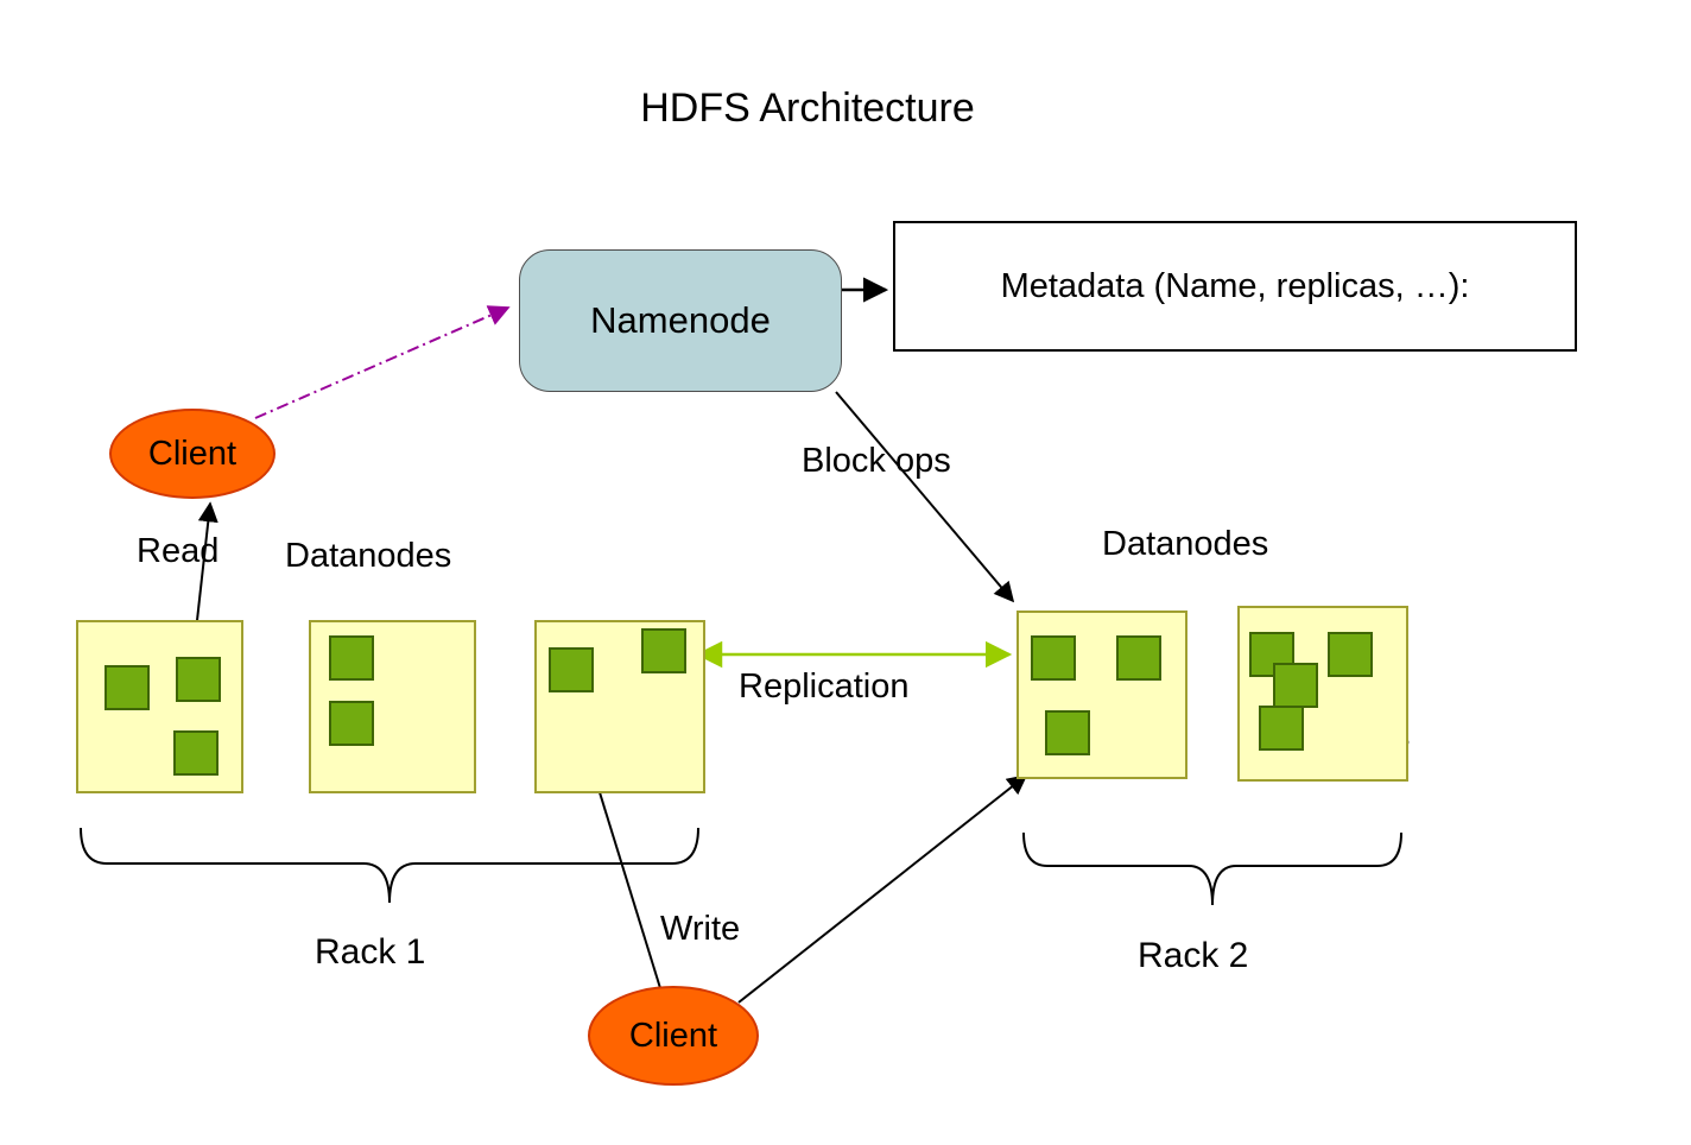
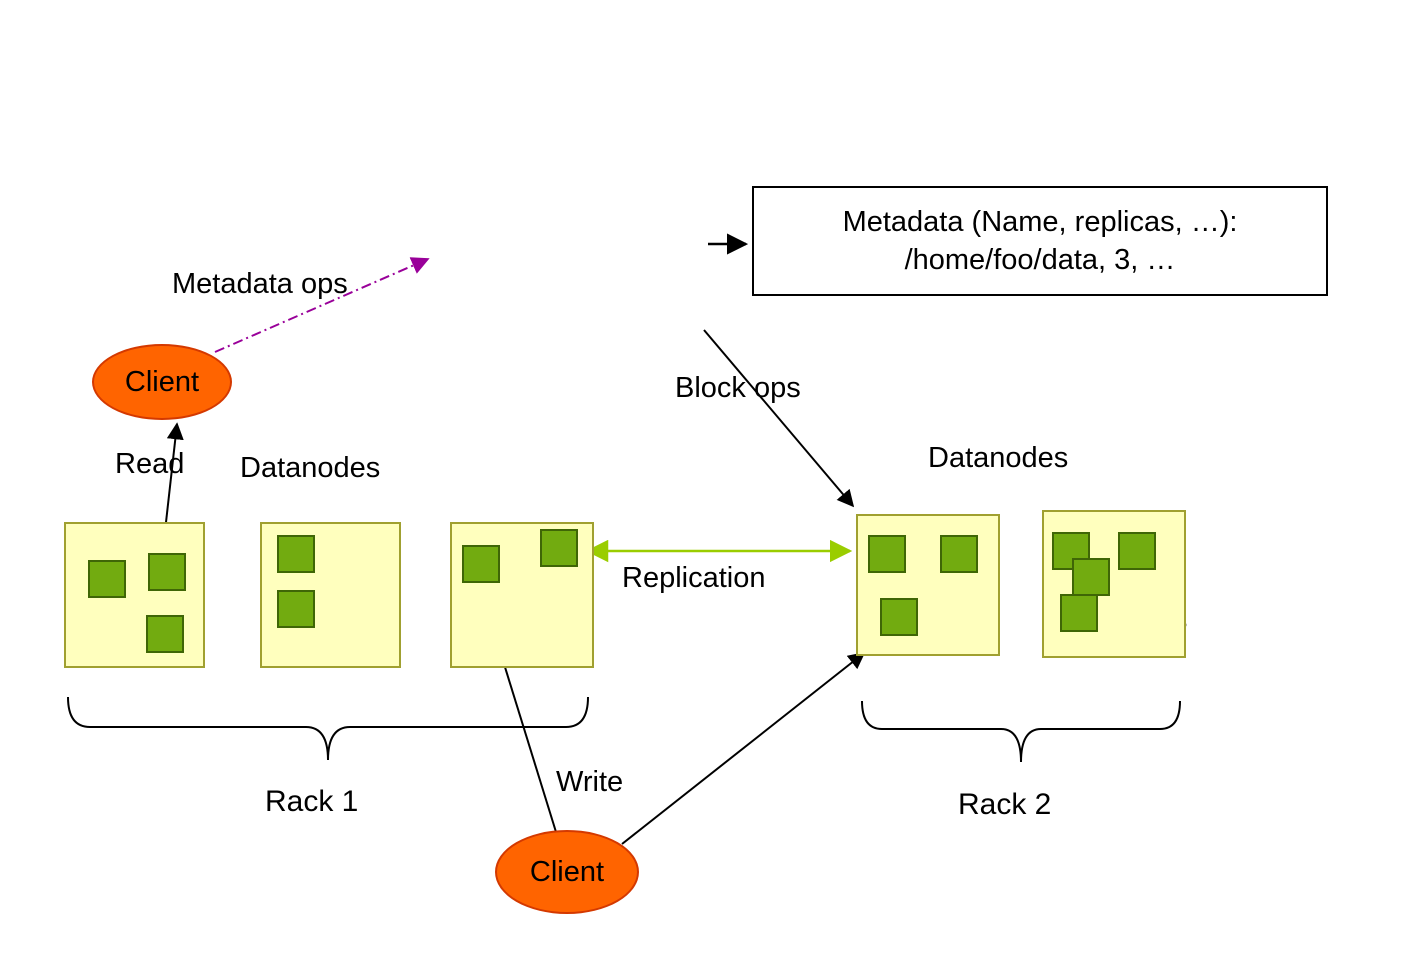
- HDFS Architecture
- Namenode
  Metadata (Name, replicas, …):
+ /home/foo/data, 3, …
+ Metadata ops
  Block ops
  Read
  Datanodes
  Datanodes
  Replication
  Write
  Rack 1
  Rack 2
  Client
  Client
